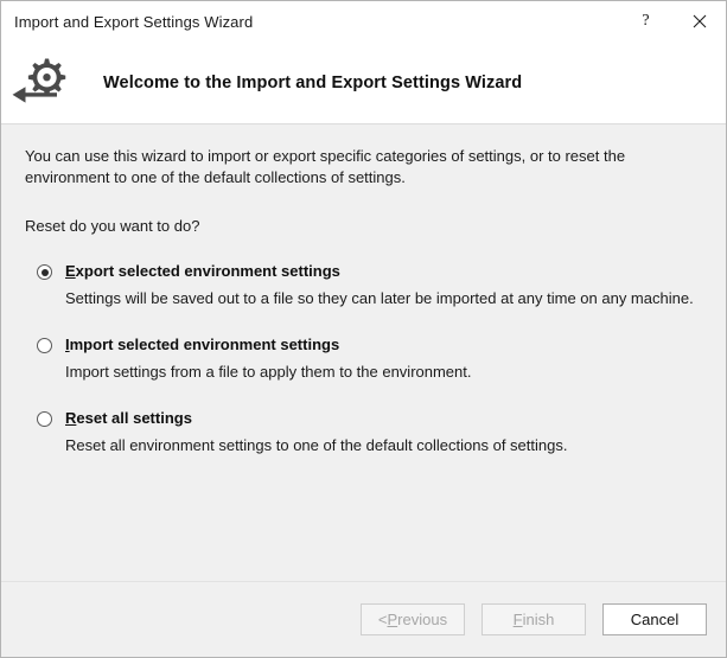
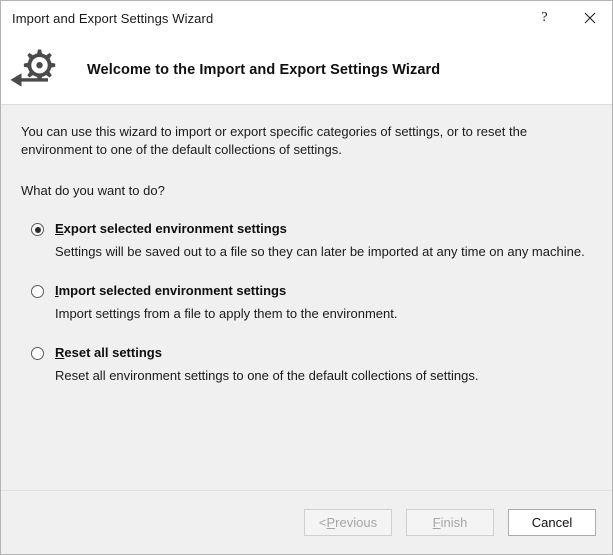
  Import and Export Settings Wizard
  ?
  Welcome to the Import and Export Settings Wizard
  You can use this wizard to import or export specific categories of settings, or to reset the environment to one of the default collections of settings.
- Reset do you want to do?
+ What do you want to do?
  Export selected environment settings
  Settings will be saved out to a file so they can later be imported at any time on any machine.
  Import selected environment settings
  Import settings from a file to apply them to the environment.
  Reset all settings
  Reset all environment settings to one of the default collections of settings.
  <
  P
  revious
  F
  inish
  Cancel
